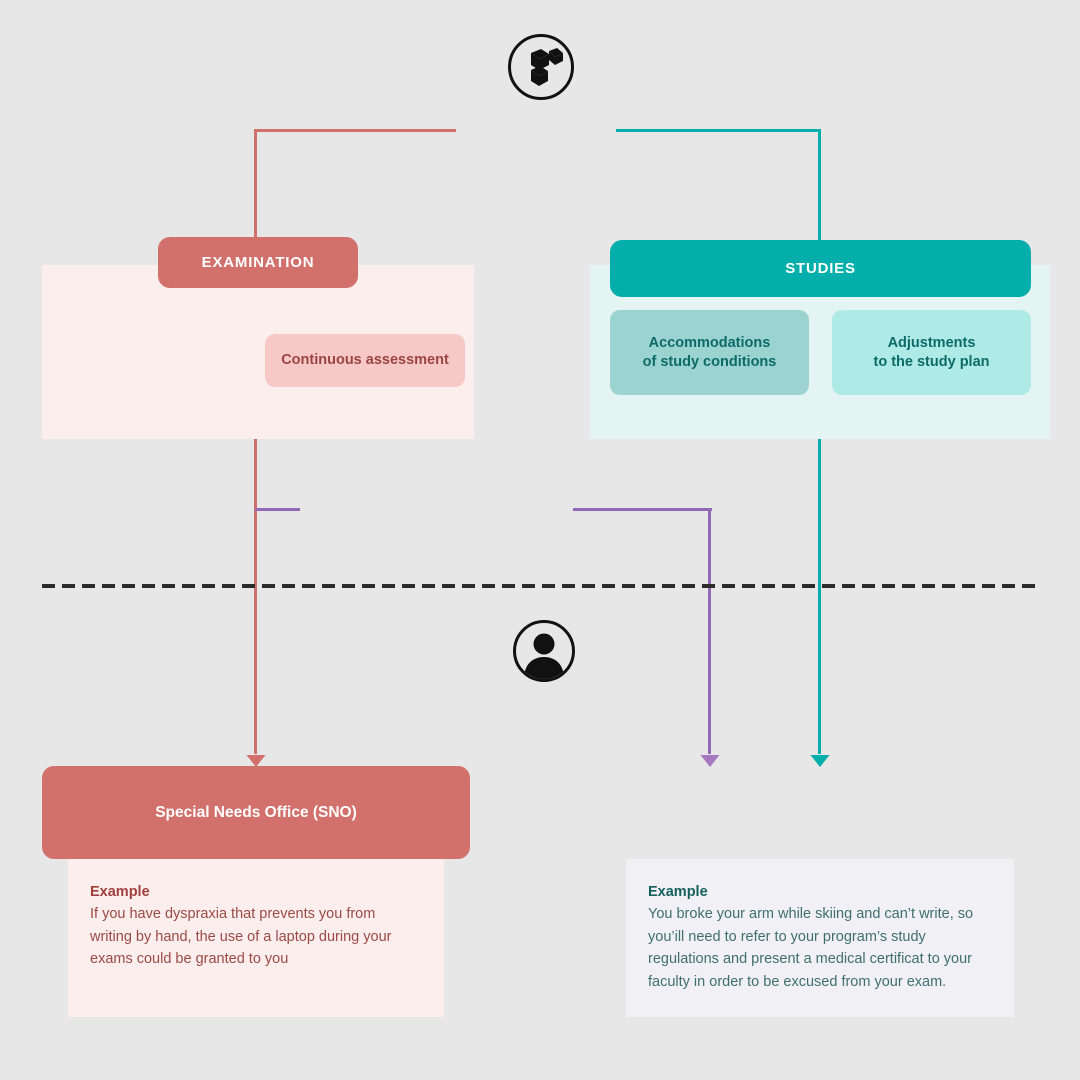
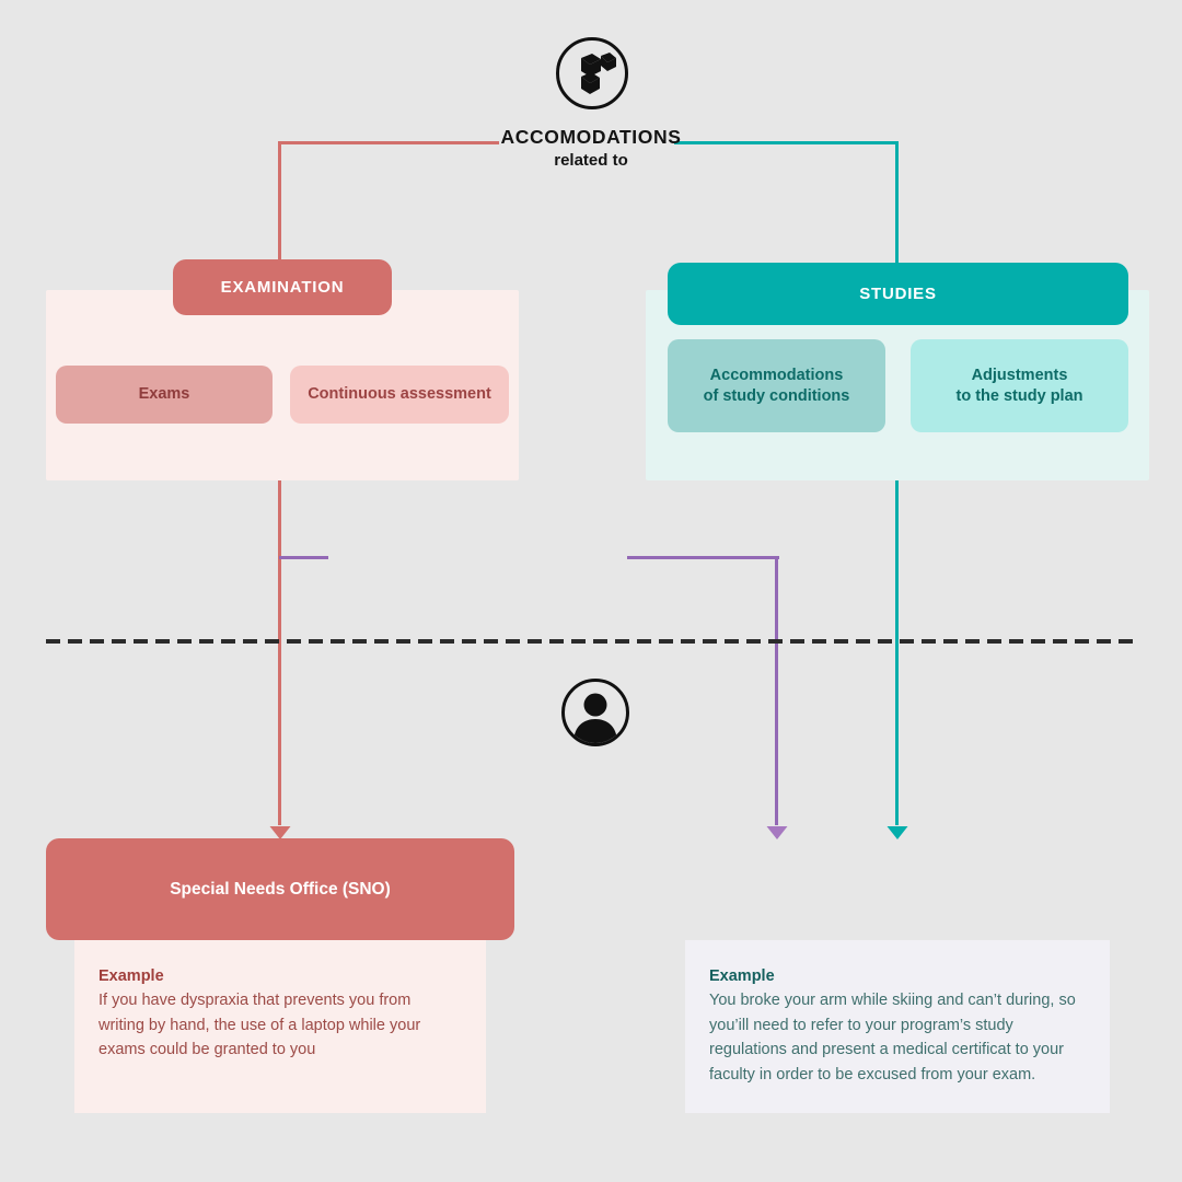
+ ACCOMODATIONS
+ related to
  EXAMINATION
+ Exams
  Continuous assessment
  STUDIES
  Accommodations
  of study conditions
  Adjustments
  to the study plan
  Special Needs Office (SNO)
  Example
- If you have dyspraxia that prevents you from writing by hand, the use of a laptop during your exams could be granted to you
+ If you have dyspraxia that prevents you from writing by hand, the use of a laptop while your exams could be granted to you
  Example
- You broke your arm while skiing and can’t write, so you’ill need to refer to your program’s study regulations and present a medical certificat to your faculty in order to be excused from your exam.
+ You broke your arm while skiing and can’t during, so you’ill need to refer to your program’s study regulations and present a medical certificat to your faculty in order to be excused from your exam.
